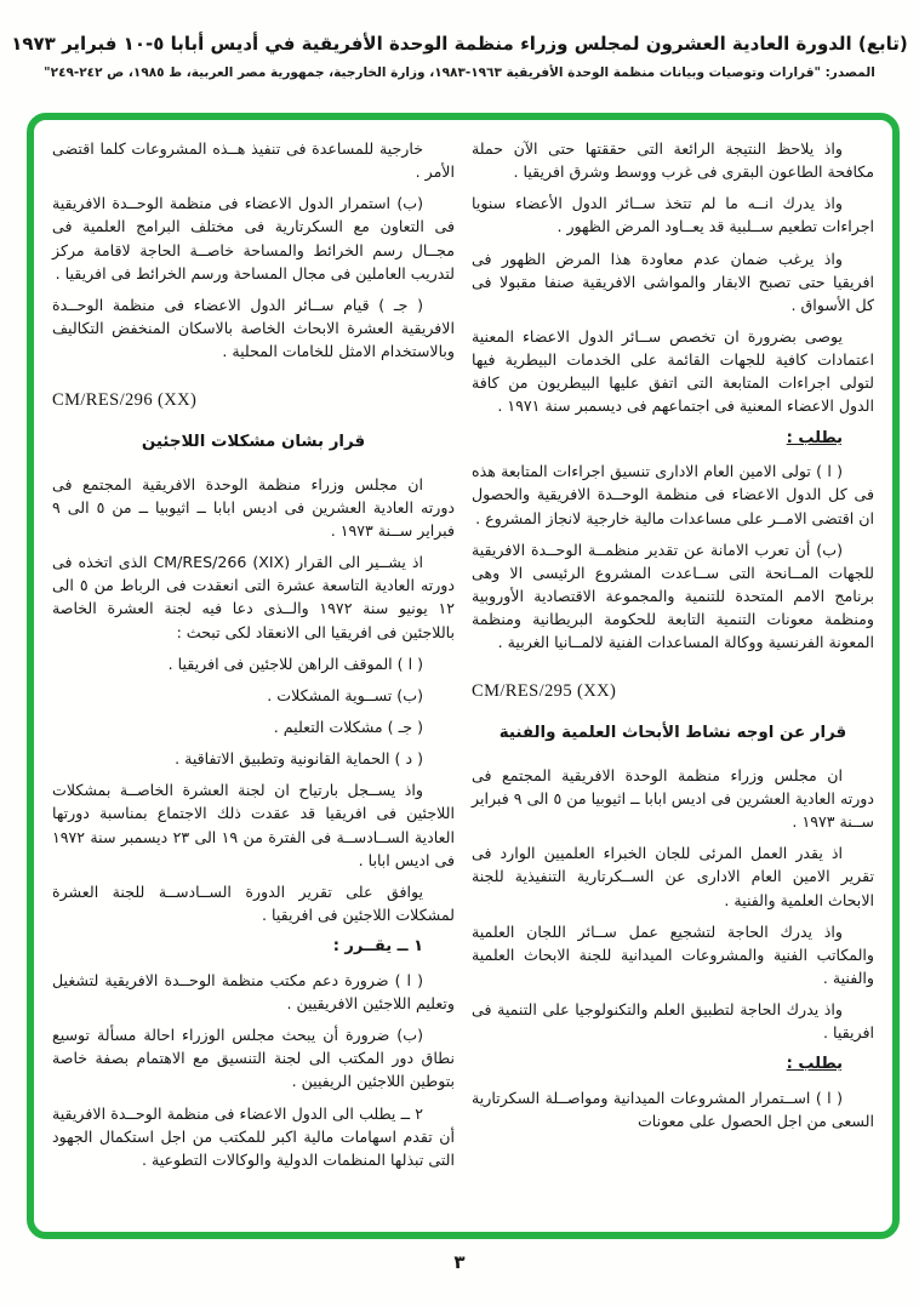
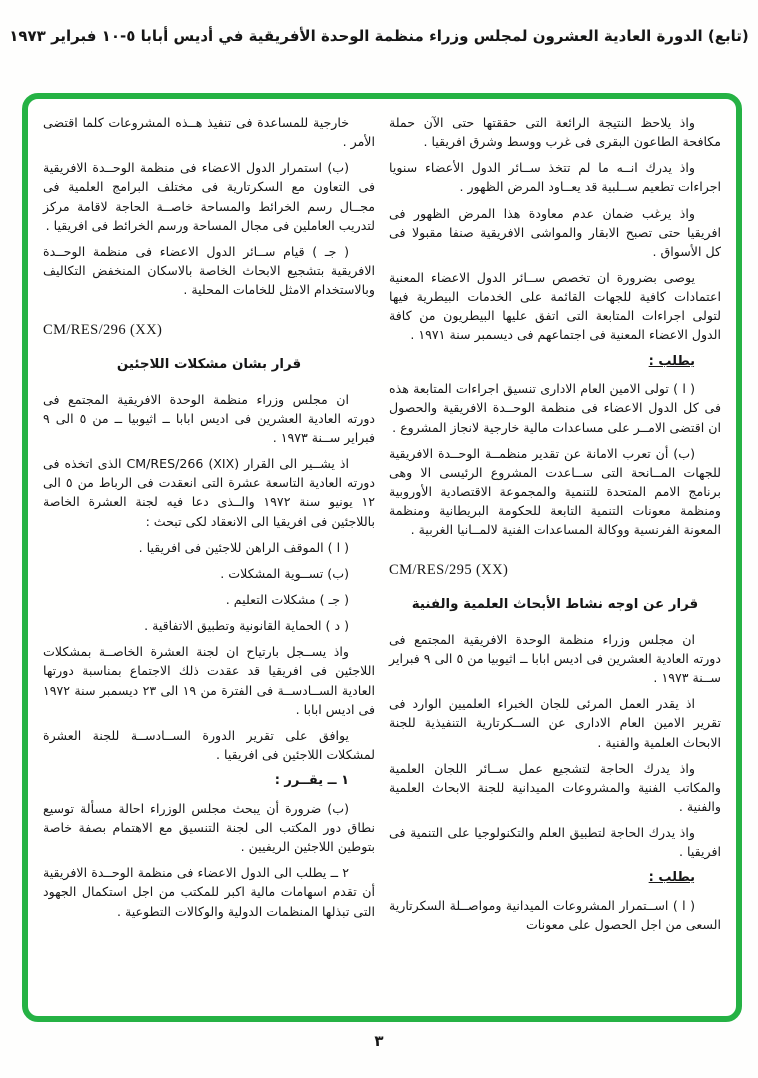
  (تابع) الدورة العادية العشرون لمجلس وزراء منظمة الوحدة الأفريقية في أديس أبابا ٥-١٠ فبراير ١٩٧٣
- المصدر: "قرارات وتوصيات وبيانات منظمة الوحدة الأفريقية ١٩٦٣-١٩٨٣، وزارة الخارجية، جمهورية مصر العربية، ط ١٩٨٥، ص ٢٤٢-٢٤٩"
  واذ يلاحظ النتيجة الرائعة التى حققتها حتى الآن حملة مكافحة الطاعون البقرى فى غرب ووسط وشرق افريقيا .
  واذ يدرك انــه ما لم تتخذ ســائر الدول الأعضاء سنويا اجراءات تطعيم ســلبية قد يعــاود المرض الظهور .
  واذ يرغب ضمان عدم معاودة هذا المرض الظهور فى افريقيا حتى تصبح الابقار والمواشى الافريقية صنفا مقبولا فى كل الأسواق .
  يوصى بضرورة ان تخصص ســائر الدول الاعضاء المعنية اعتمادات كافية للجهات القائمة على الخدمات البيطرية فيها لتولى اجراءات المتابعة التى اتفق عليها البيطريون من كافة الدول الاعضاء المعنية فى اجتماعهم فى ديسمبر سنة ١٩٧١ .
  يطلب :
  ( ا ) تولى الامين العام الادارى تنسيق اجراءات المتابعة هذه فى كل الدول الاعضاء فى منظمة الوحــدة الافريقية والحصول ان اقتضى الامــر على مساعدات مالية خارجية لانجاز المشروع .
  (ب) أن تعرب الامانة عن تقدير منظمــة الوحــدة الافريقية للجهات المــانحة التى ســاعدت المشروع الرئيسى الا وهى برنامج الامم المتحدة للتنمية والمجموعة الاقتصادية الأوروبية ومنظمة معونات التنمية التابعة للحكومة البريطانية ومنظمة المعونة الفرنسية ووكالة المساعدات الفنية لالمــانيا الغربية .
  CM/RES/295 (XX)
  قرار عن اوجه نشاط الأبحاث العلمية والفنية
  ان مجلس وزراء منظمة الوحدة الافريقية المجتمع فى دورته العادية العشرين فى اديس ابابا ــ اثيوبيا من ٥ الى ٩ فبراير ســنة ١٩٧٣ .
  اذ يقدر العمل المرئى للجان الخبراء العلميين الوارد فى تقرير الامين العام الادارى عن الســكرتارية التنفيذية للجنة الابحاث العلمية والفنية .
  واذ يدرك الحاجة لتشجيع عمل ســائر اللجان العلمية والمكاتب الفنية والمشروعات الميدانية للجنة الابحاث العلمية والفنية .
  واذ يدرك الحاجة لتطبيق العلم والتكنولوجيا على التنمية فى افريقيا .
  يطلب :
  ( ا ) اســتمرار المشروعات الميدانية ومواصــلة السكرتارية السعى من اجل الحصول على معونات
  خارجية للمساعدة فى تنفيذ هــذه المشروعات كلما اقتضى الأمر .
  (ب) استمرار الدول الاعضاء فى منظمة الوحــدة الافريقية فى التعاون مع السكرتارية فى مختلف البرامج العلمية فى مجــال رسم الخرائط والمساحة خاصــة الحاجة لاقامة مركز لتدريب العاملين فى مجال المساحة ورسم الخرائط فى افريقيا .
- ( جـ ) قيام ســائر الدول الاعضاء فى منظمة الوحــدة الافريقية العشرة الابحاث الخاصة بالاسكان المنخفض التكاليف وبالاستخدام الامثل للخامات المحلية .
+ ( جـ ) قيام ســائر الدول الاعضاء فى منظمة الوحــدة الافريقية بتشجيع الابحاث الخاصة بالاسكان المنخفض التكاليف وبالاستخدام الامثل للخامات المحلية .
  CM/RES/296 (XX)
  قرار بشان مشكلات اللاجئين
  ان مجلس وزراء منظمة الوحدة الافريقية المجتمع فى دورته العادية العشرين فى اديس ابابا ــ اثيوبيا ــ من ٥ الى ٩ فبراير ســنة ١٩٧٣ .
  اذ يشــير الى القرار CM/RES/266 (XIX) الذى اتخذه فى دورته العادية التاسعة عشرة التى انعقدت فى الرباط من ٥ الى ١٢ يونيو سنة ١٩٧٢ والــذى دعا فيه لجنة العشرة الخاصة باللاجئين فى افريقيا الى الانعقاد لكى تبحث :
  ( ا ) الموقف الراهن للاجئين فى افريقيا .
  (ب) تســوية المشكلات .
  ( جـ ) مشكلات التعليم .
  ( د ) الحماية القانونية وتطبيق الاتفاقية .
  واذ يســجل بارتياح ان لجنة العشرة الخاصــة بمشكلات اللاجئين فى افريقيا قد عقدت ذلك الاجتماع بمناسبة دورتها العادية الســادســة فى الفترة من ١٩ الى ٢٣ ديسمبر سنة ١٩٧٢ فى اديس ابابا .
  يوافق على تقرير الدورة الســادســة للجنة العشرة لمشكلات اللاجئين فى افريقيا .
  ١ ــ يقــرر :
- ( ا ) ضرورة دعم مكتب منظمة الوحــدة الافريقية لتشغيل وتعليم اللاجئين الافريقيين .
  (ب) ضرورة أن يبحث مجلس الوزراء احالة مسألة توسيع نطاق دور المكتب الى لجنة التنسيق مع الاهتمام بصفة خاصة بتوطين اللاجئين الريفيين .
  ٢ ــ يطلب الى الدول الاعضاء فى منظمة الوحــدة الافريقية أن تقدم اسهامات مالية اكبر للمكتب من اجل استكمال الجهود التى تبذلها المنظمات الدولية والوكالات التطوعية .
  ٣
